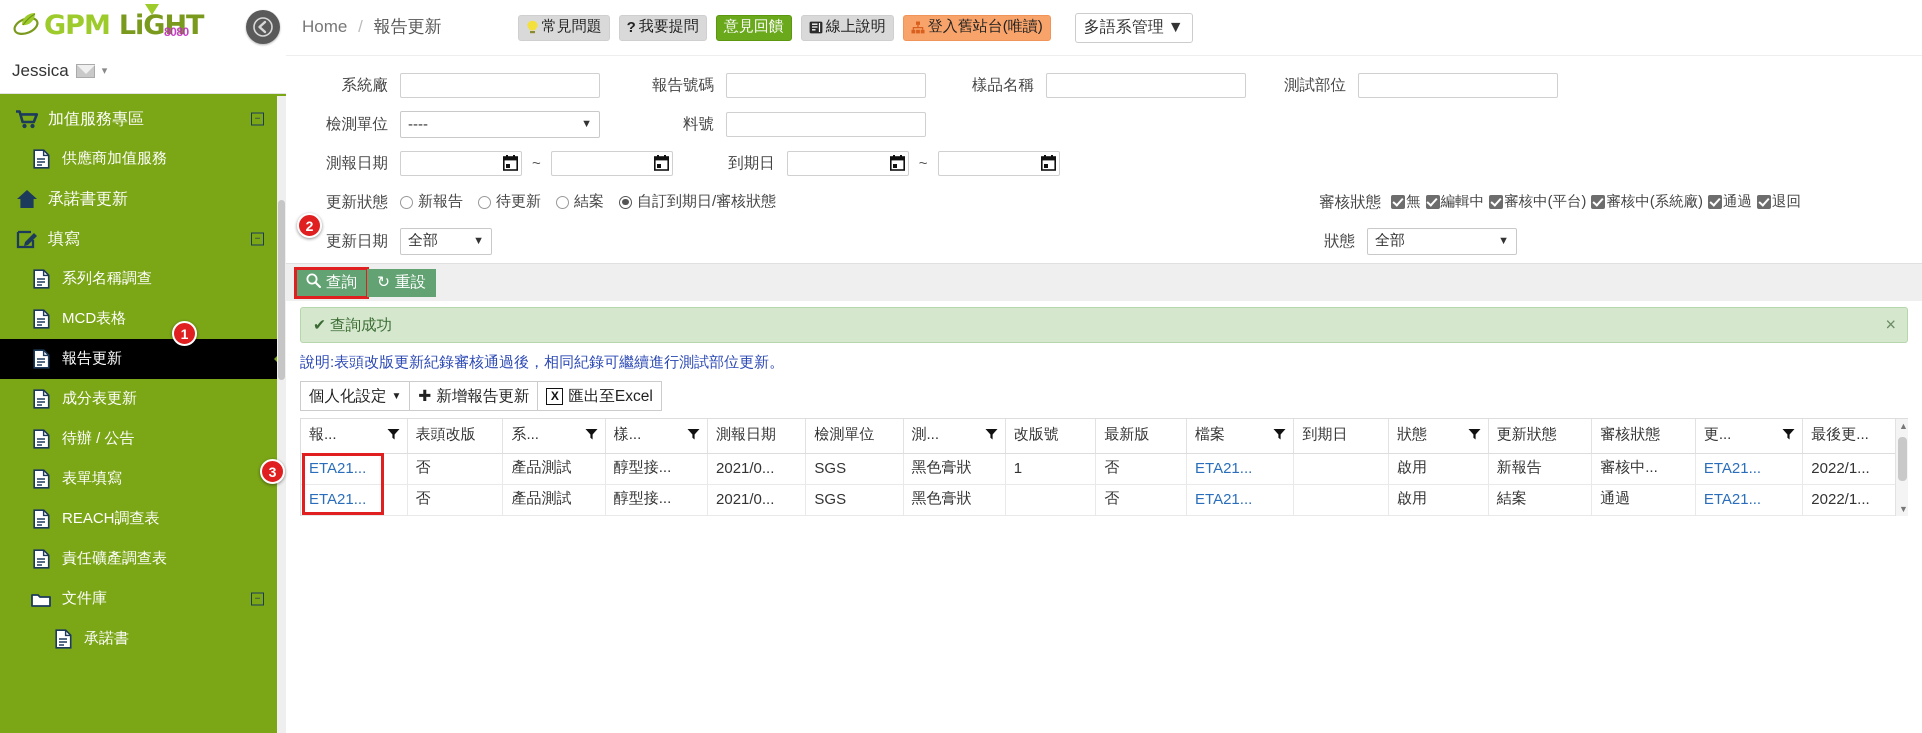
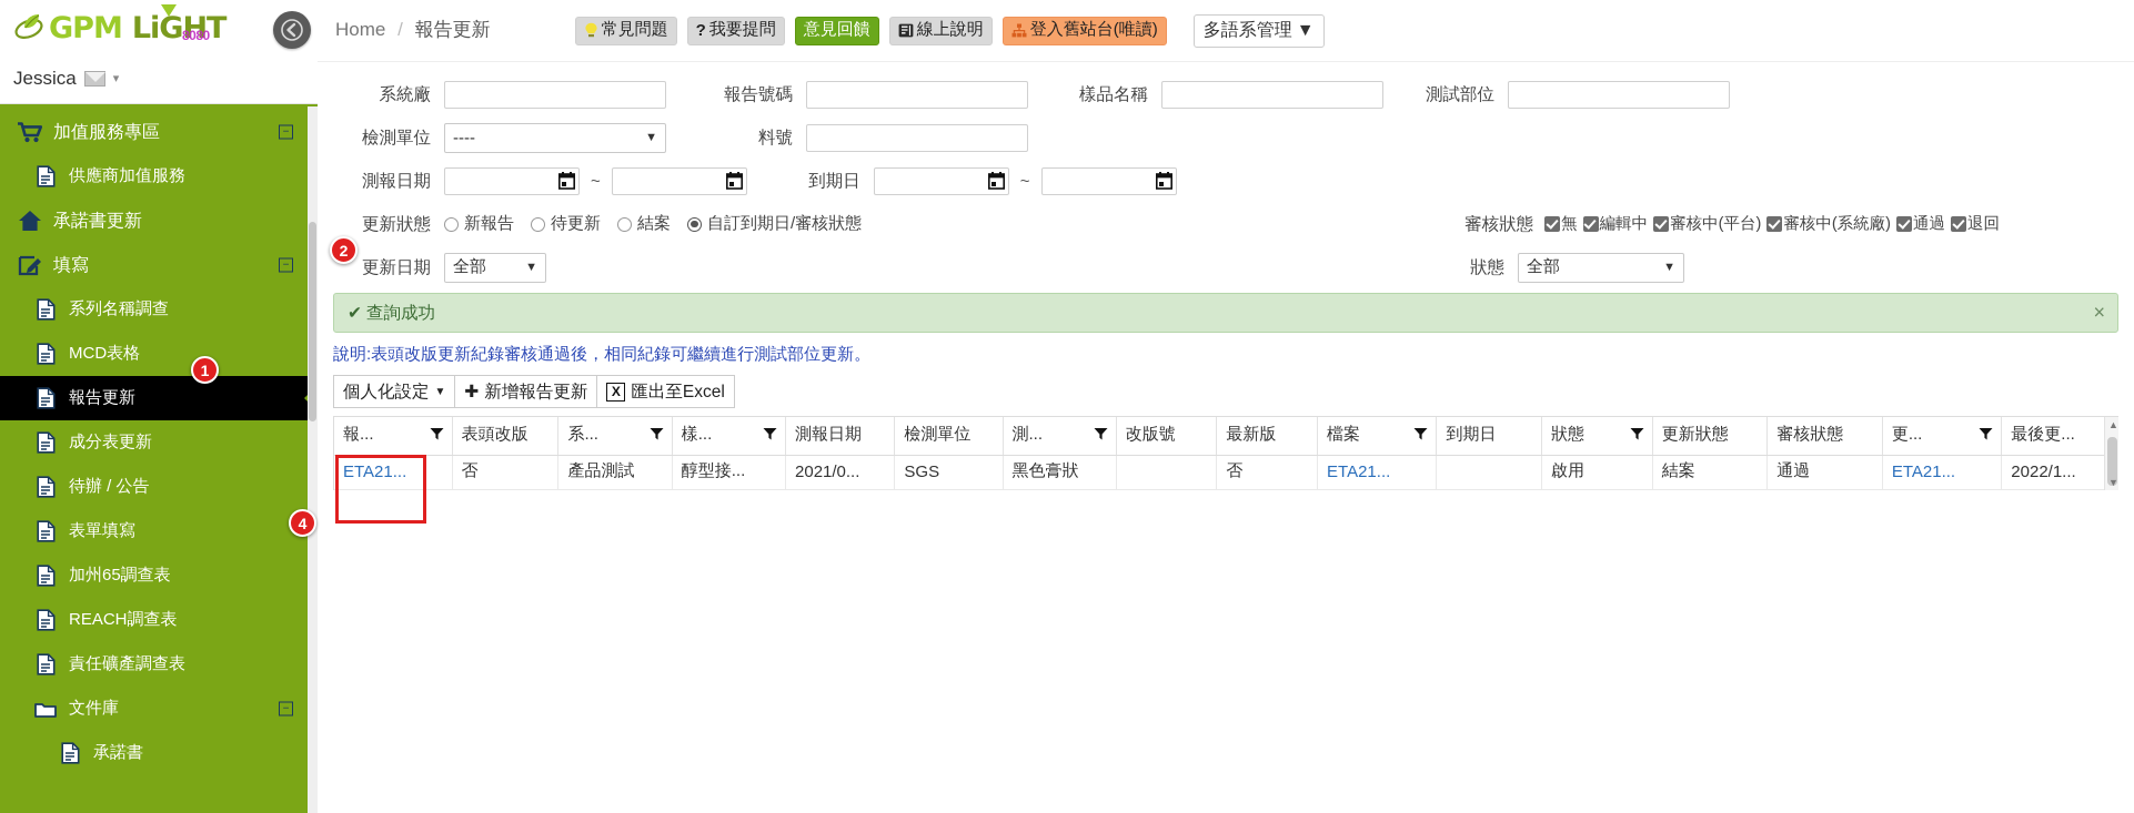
  GPM
  LiGHT
  8080
  Jessica
  ▾
  加值服務專區
  −
  供應商加值服務
  承諾書更新
  填寫
  −
  系列名稱調查
  MCD表格
  報告更新
  成分表更新
  待辦 / 公告
  表單填寫
+ 加州65調查表
  REACH調查表
  責任礦產調查表
  文件庫
  −
  承諾書
  Home / 報告更新
  常見問題
  ?
  我要提問
  意見回饋
  線上說明
  登入舊站台(唯讀)
  多語系管理
  ▼
  系統廠
  報告號碼
  樣品名稱
  測試部位
  檢測單位
  ----
  ▼
  料號
  測報日期
  ~
  到期日
  ~
  更新狀態
  新報告
  待更新
  結案
  自訂到期日/審核狀態
  審核狀態
  無
  編輯中
  審核中(平台)
  審核中(系統廠)
  通過
  退回
  更新日期
  全部
  ▼
  狀態
  全部
  ▼
- 查詢
- ↻
- 重設
  ✔
  查詢成功
  ×
  說明:表頭改版更新紀錄審核通過後，相同紀錄可繼續進行測試部位更新。
  個人化設定
  ▼
  ✚
  新增報告更新
  X
  匯出至Excel
  報...	表頭改版	系...	樣...	測報日期	檢測單位	測...	改版號	最新版	檔案	到期日	狀態	更新狀態	審核狀態	更...	最後更...
- ETA21...	否	產品測試	醇型接...	2021/0...	SGS	黑色膏狀	1	否	ETA21...		啟用	新報告	審核中...	ETA21...	2022/1...
  ETA21...	否	產品測試	醇型接...	2021/0...	SGS	黑色膏狀		否	ETA21...		啟用	結案	通過	ETA21...	2022/1...
  ▲
  ▼
  1
  2
- 3
+ 4
